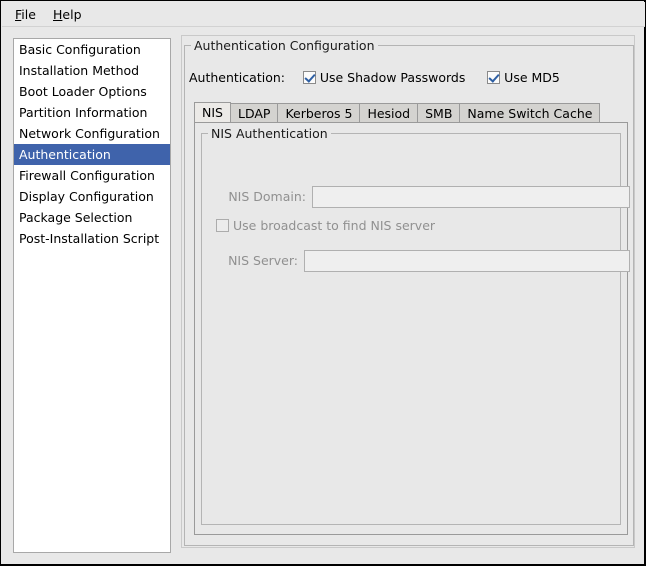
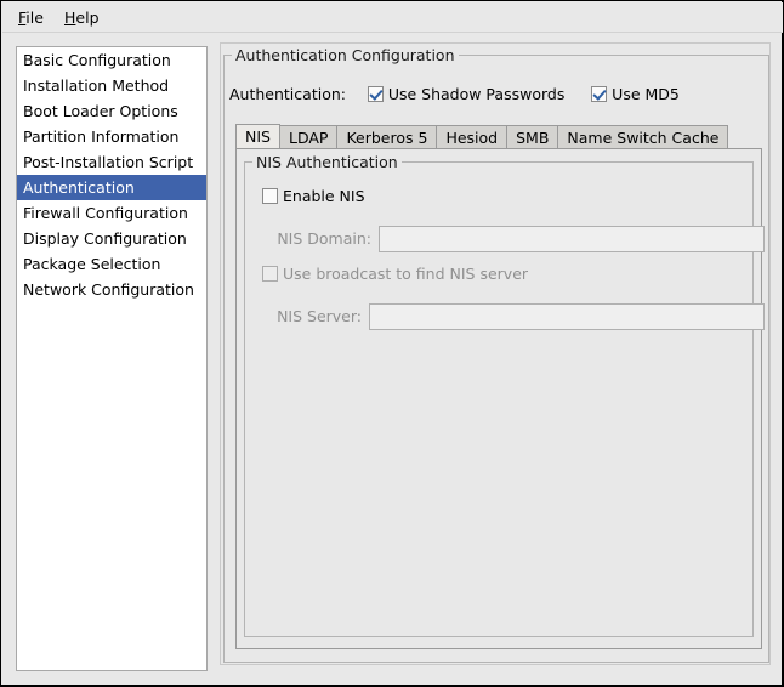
  File
  Help
  Basic Configuration
  Installation Method
  Boot Loader Options
  Partition Information
- Network Configuration
+ Post-Installation Script
  Authentication
  Firewall Configuration
  Display Configuration
  Package Selection
- Post-Installation Script
+ Network Configuration
  Authentication Configuration
  Authentication: Use Shadow Passwords Use MD5
  NIS LDAP Kerberos 5 Hesiod SMB Name Switch Cache
  NIS Authentication
+ Enable NIS
  NIS Domain:
  Use broadcast to find NIS server
  NIS Server:
